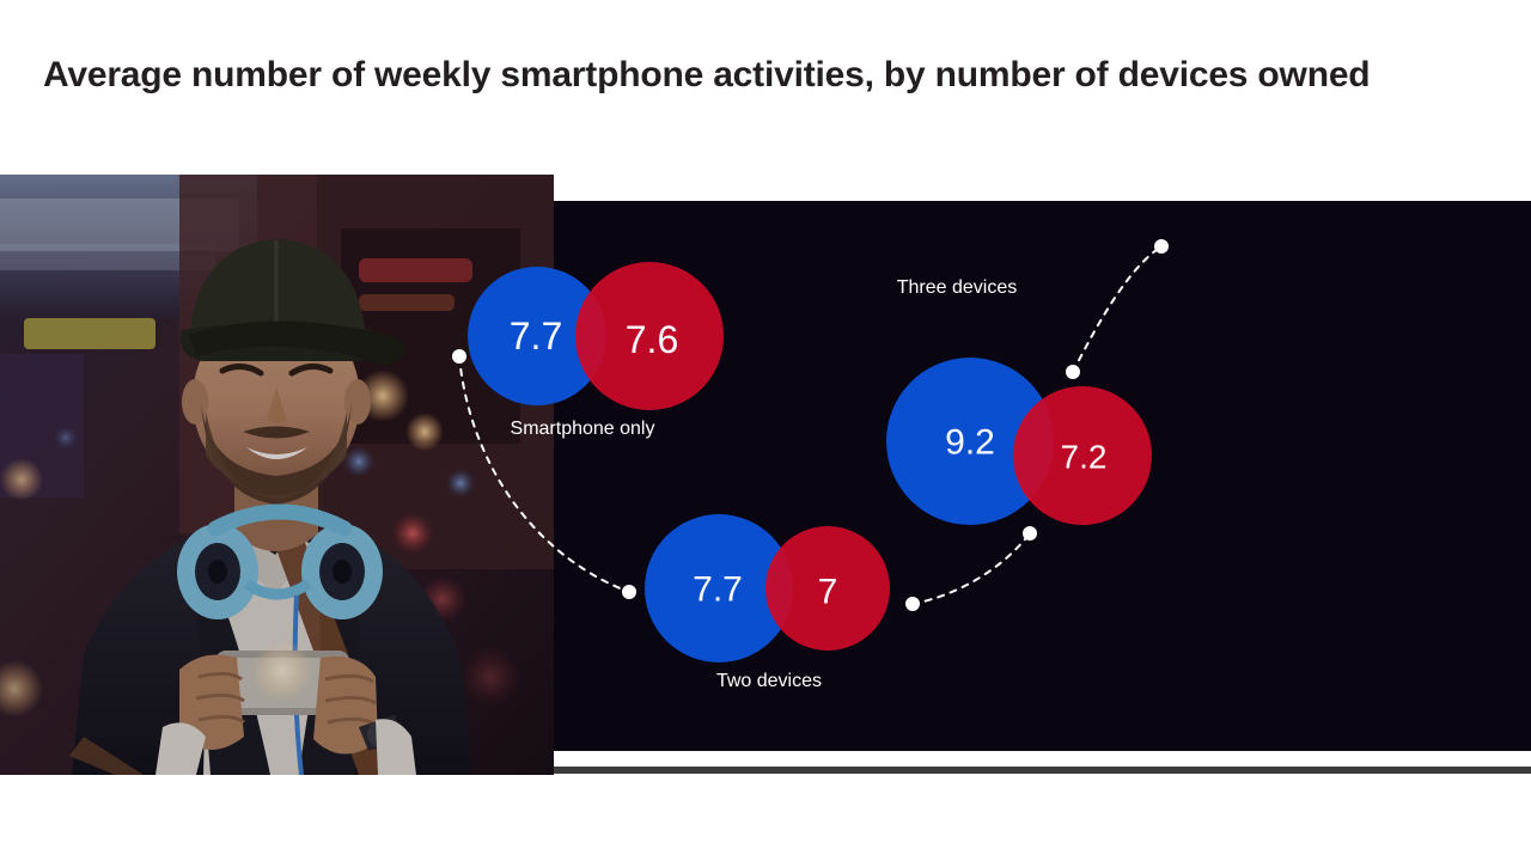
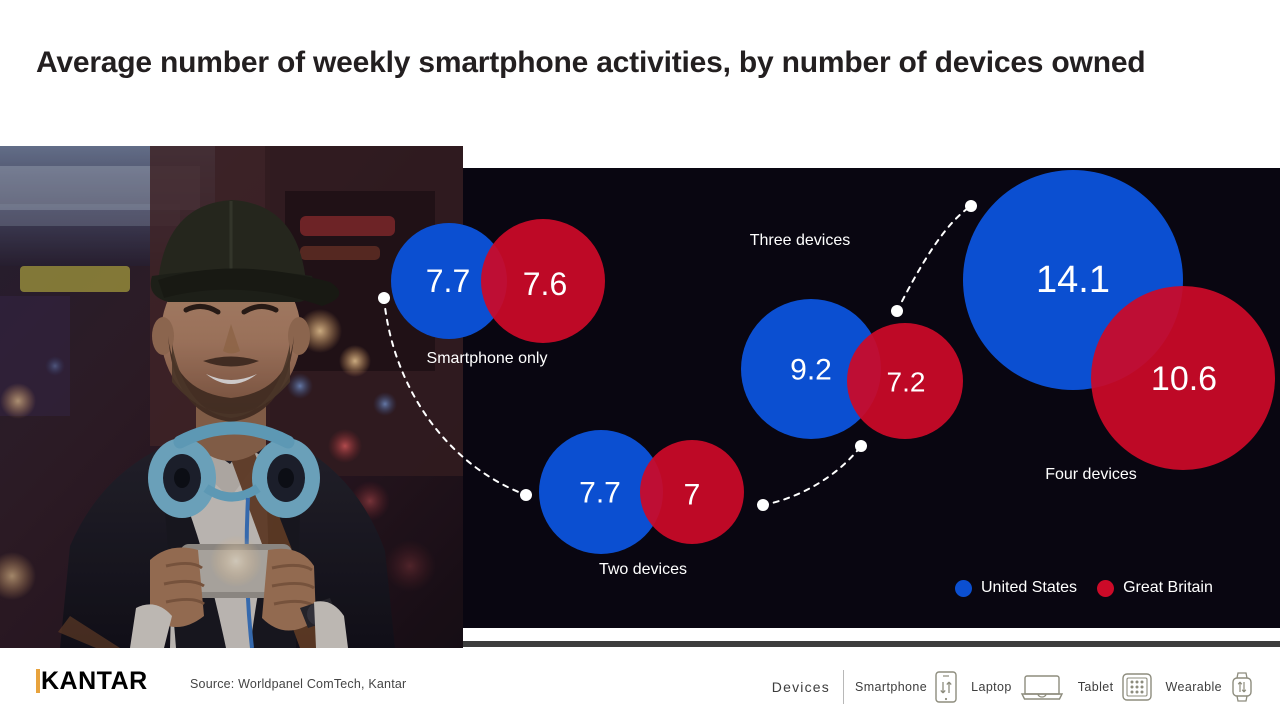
  Average number of weekly smartphone activities, by number of devices owned
  7.7
  7.6
  Smartphone only
  7.7
  7
  Two devices
  9.2
  7.2
  Three devices
+ 14.1
+ 10.6
+ Four devices
+ United States
+ Great Britain
+ KANTAR
+ Source: Worldpanel ComTech, Kantar
+ Devices
+ Smartphone
+ Laptop
+ Tablet
+ Wearable
